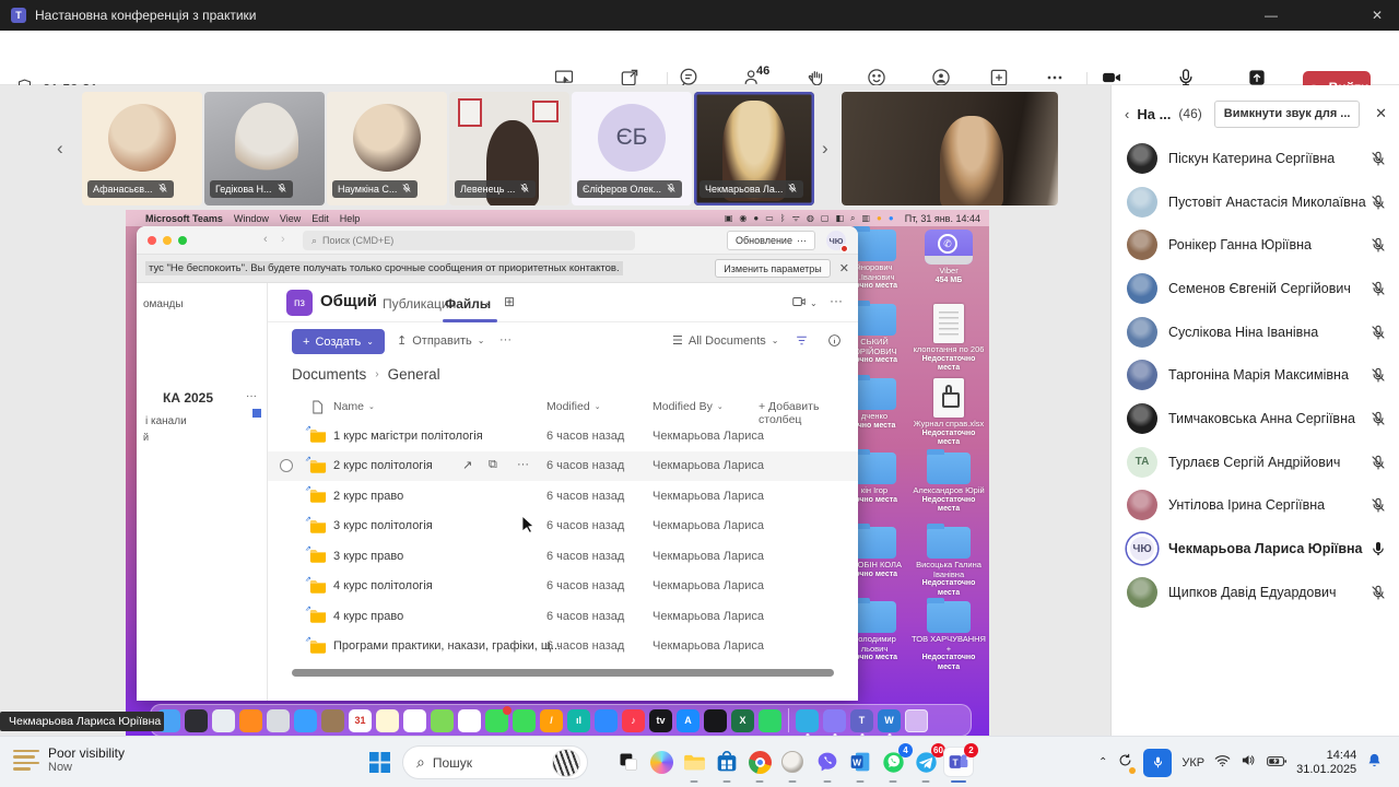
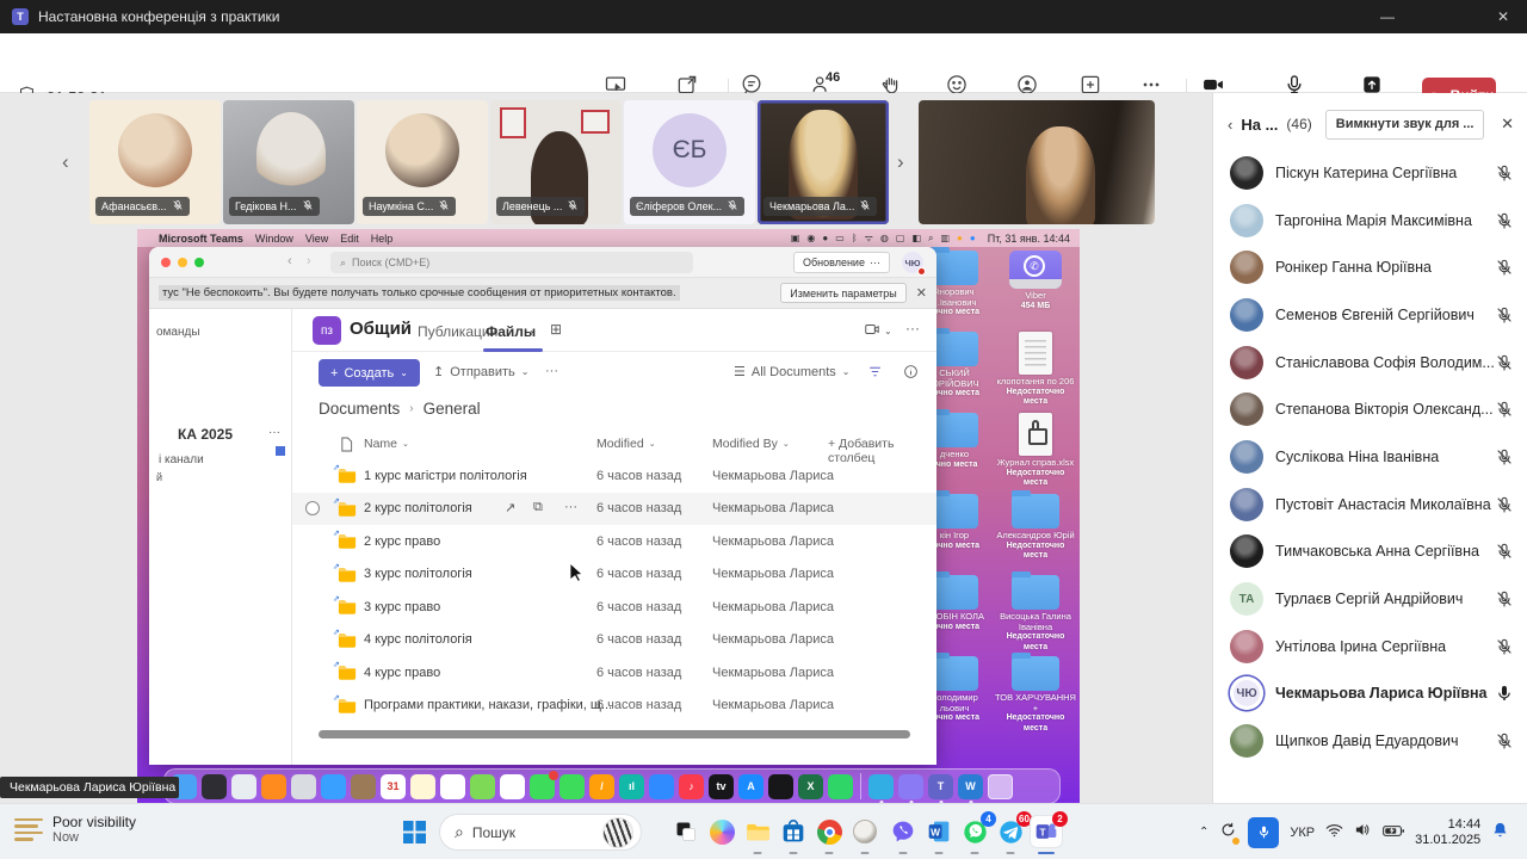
  T
  Настановна конференція з практики
  —
  ✕
  46
  ‹
  Афанасьєв...
  Гедікова Н...
  Наумкіна С...
  Левенець ...
  ЄБ
  Єліферов Олек...
  Чекмарьова Ла...
  ›
  Microsoft Teams
  Window
  View
  Edit
  Help
  ▣
  ◉
  ●
  ▭
  ᛒ
  ᯤ
  ◍
  ▢
  ◧
  ⌕
  ▥
  ●
  ●
  Пт, 31 янв. 14:44
  йнорович .Іванович
  СЬКИЙ РІЙОВИЧ
  дченко
  кін Ігор
  ОБІН КОЛА
  олодимир льович
  ✆
  Viber
  клопотання по 206
  Журнал справ.xlsx
  Александров Юрій
  Висоцька Галина Іванівна
  ТОВ ХАРЧУВАННЯ +
  ‹
  ›
  ⌕
  Поиск (CMD+E)
  Обновление
  ···
  ЧЮ
  тус "Не беспокоить". Вы будете получать только срочные сообщения от приоритетных контактов.
  Изменить параметры
  ✕
  оманды
  КА 2025
  ···
  і канали
  й
  пз
  Общий
  Публикации
  Файлы
  ⌄
  ⊞
  ⌄
  ···
  +
  Создать
  ⌄
  ↥
  Отправить
  ⌄
  ···
  ☰
  All Documents
  ⌄
  Documents
  ›
  General
  Name
  Modified
  Modified By
  + Добавить столбец
  1 курс магістри політологія
  6 часов назад
  Чекмарьова Лариса
  2 курс політологія
  ↗
  ⧉
  ···
  6 часов назад
  Чекмарьова Лариса
  2 курс право
  6 часов назад
  Чекмарьова Лариса
  3 курс політологія
  6 часов назад
  Чекмарьова Лариса
  3 курс право
  6 часов назад
  Чекмарьова Лариса
  4 курс політологія
  6 часов назад
  Чекмарьова Лариса
  4 курс право
  6 часов назад
  Чекмарьова Лариса
  Програми практики, накази, графіки, щ...
  6 часов назад
  Чекмарьова Лариса
  31
  /
  ıl
  ♪
  tv
  A
  X
  T
  W
  Чекмарьова Лариса Юріївна
  ‹
  На ...
  (46)
  Вимкнути звук для ...
  ✕
  Піскун Катерина Сергіївна
- Пустовіт Анастасія Миколаївна
+ Таргоніна Марія Максимівна
  Ронікер Ганна Юріївна
  Семенов Євгеній Сергійович
+ Станіславова Софія Володим...
+ Степанова Вікторія Олександ...
  Суслікова Ніна Іванівна
- Таргоніна Марія Максимівна
+ Пустовіт Анастасія Миколаївна
  Тимчаковська Анна Сергіївна
  ТА
  Турлаєв Сергій Андрійович
  Унтілова Ірина Сергіївна
  ЧЮ
  Чекмарьова Лариса Юріївна
  Щипков Давід Едуардович
  Poor visibility
  Now
  ⌕
  Пошук
  W
  4
  60
  T
  2
  ⌃
  УКР
  14:44
  31.01.2025
